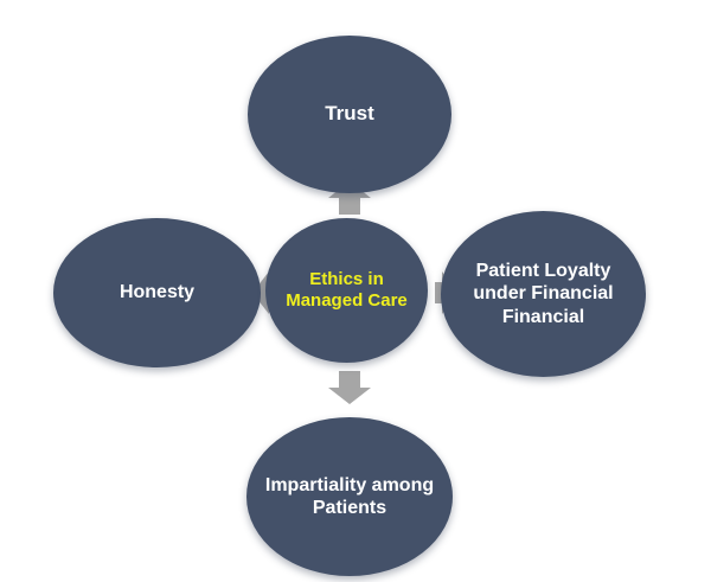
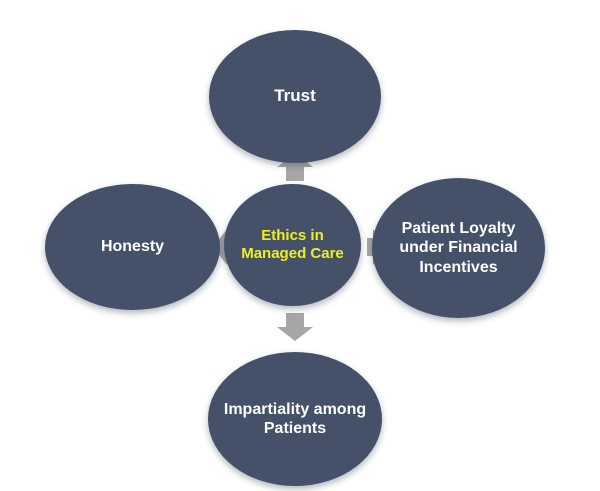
  Trust
  Honesty
- Patient Loyalty under Financial Financial
+ Patient Loyalty under Financial Incentives
  Impartiality among Patients
  Ethics in Managed Care
